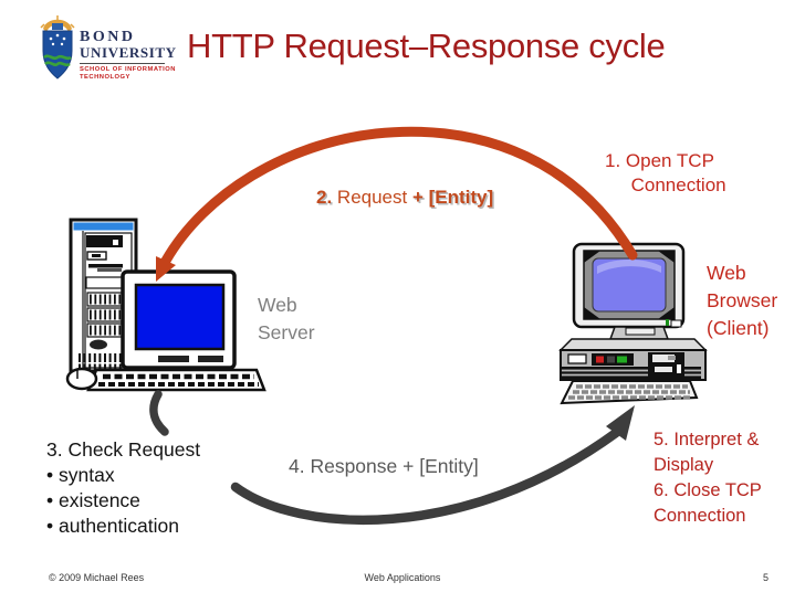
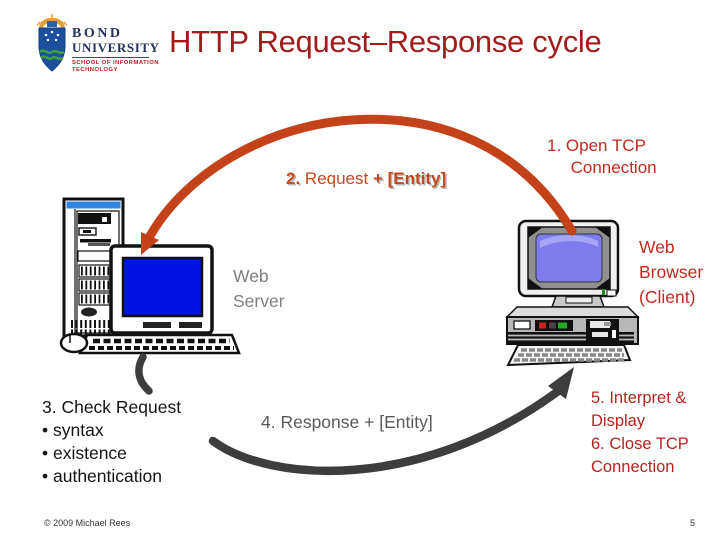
  BOND
  UNIVERSITY
  HTTP Request–Response cycle
  1. Open TCP
  Connection
  2. Request + [Entity]
  Web
  Server
  Web
  Browser
  (Client)
  3. Check Request
  • syntax
  • existence
  • authentication
  4. Response + [Entity]
  5. Interpret &
  Display
  6. Close TCP
  Connection
  © 2009 Michael Rees
- Web Applications
  5
